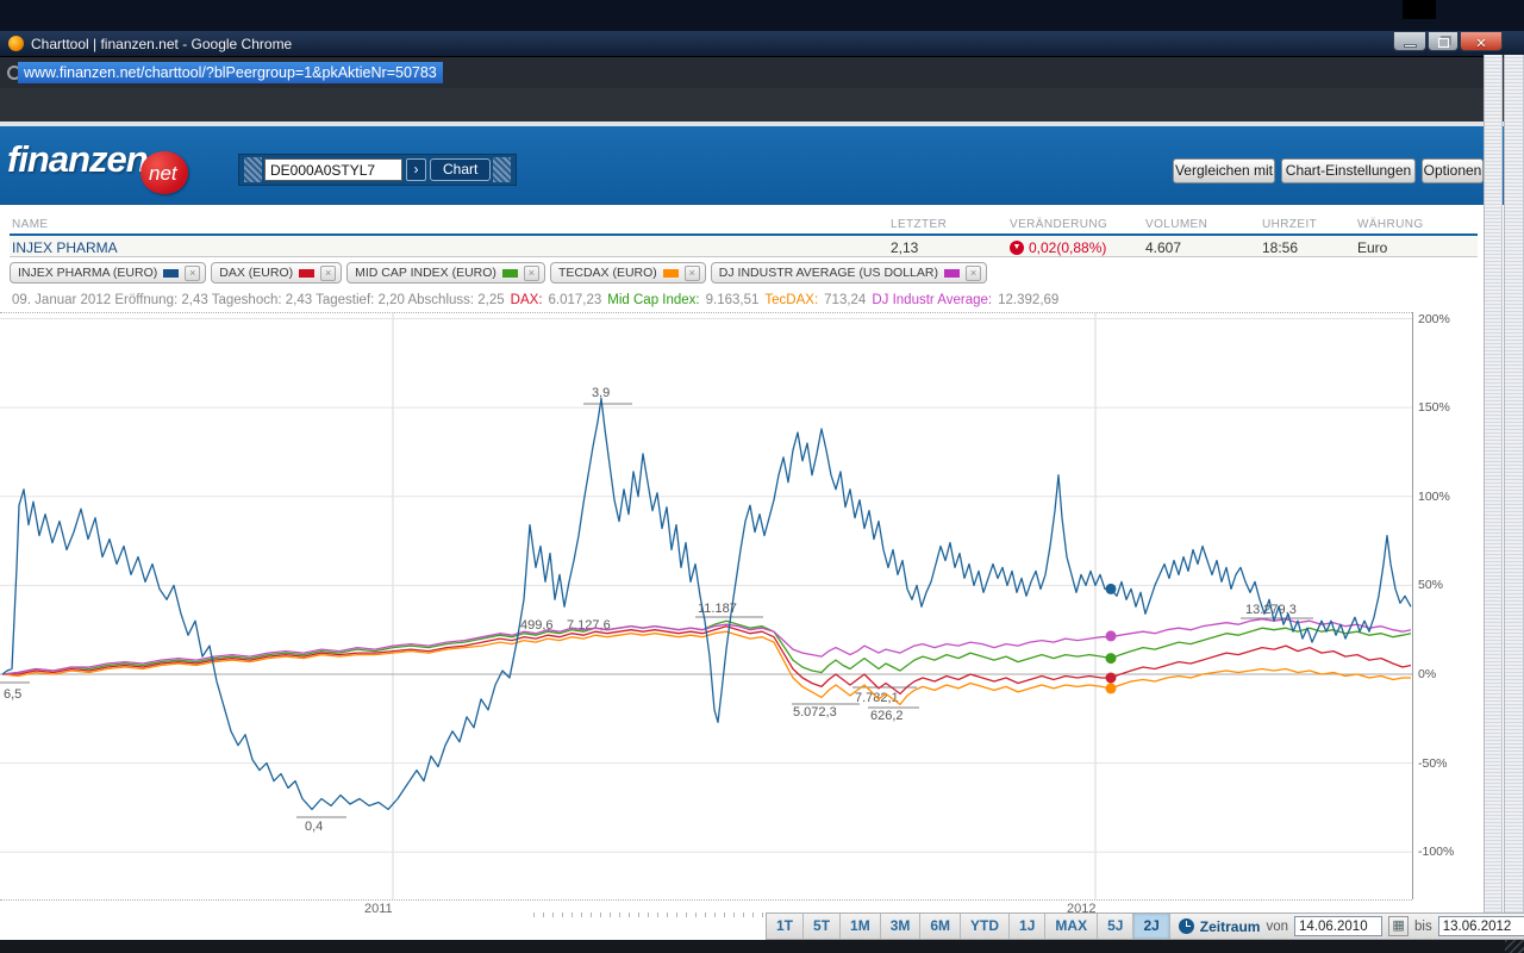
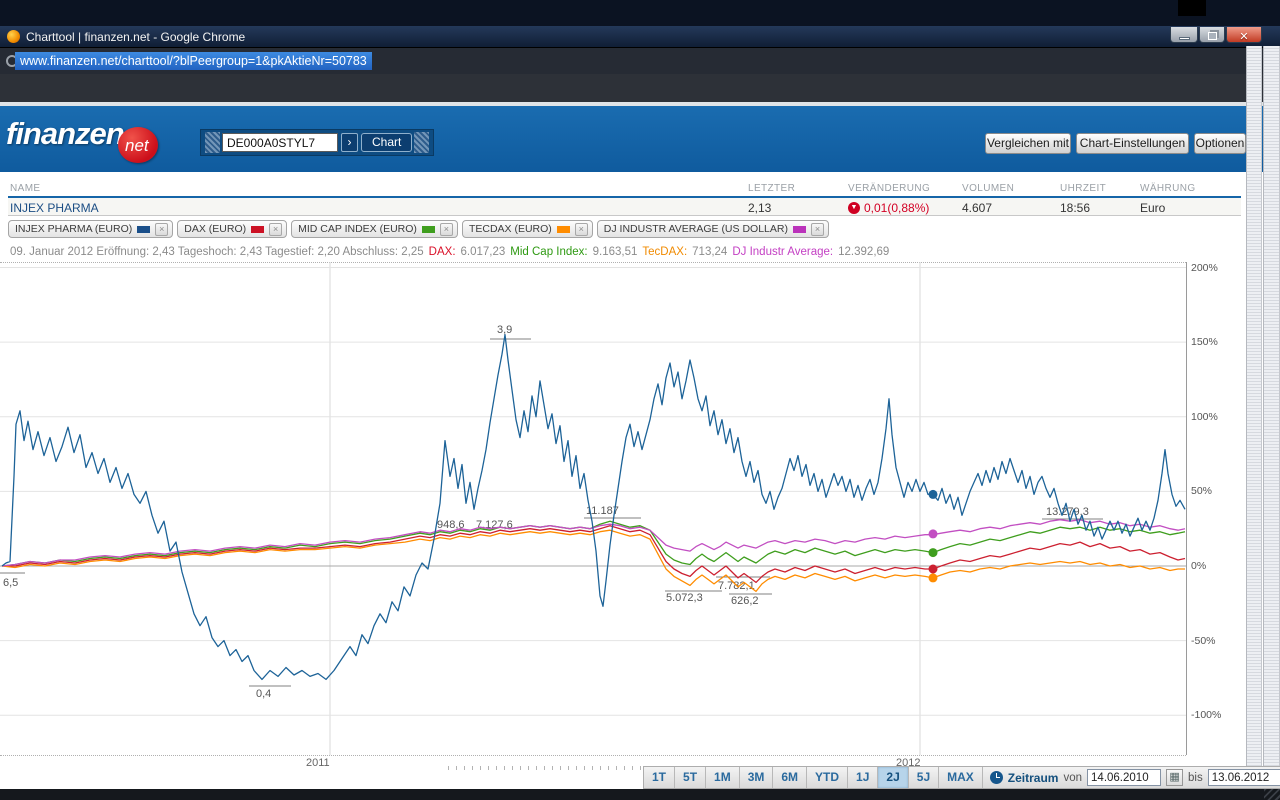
  Charttool | finanzen.net - Google Chrome
  ✕
  www.finanzen.net/charttool/?blPeergroup=1&pkAktieNr=50783
  finanzen
  net
  DE000A0STYL7
  ›
  Chart
  Vergleichen mit
  Chart-Einstellungen
  Optionen
  NAME
  LETZTER
  VERÄNDERUNG
  VOLUMEN
  UHRZEIT
  WÄHRUNG
  INJEX PHARMA
  2,13
- 0,02(0,88%)
+ 0,01(0,88%)
  4.607
  18:56
  Euro
  INJEX PHARMA (EURO)
  ×
  DAX (EURO)
  ×
  MID CAP INDEX (EURO)
  ×
  TECDAX (EURO)
  ×
  DJ INDUSTR AVERAGE (US DOLLAR)
  ×
  09. Januar 2012 Eröffnung: 2,43 Tageshoch: 2,43 Tagestief: 2,20 Abschluss: 2,25 DAX: 6.017,23 Mid Cap Index: 9.163,51 TecDAX: 713,24 DJ Industr Average: 12.392,69
  3,9
- 499,6
+ 948,6
  7.127,6
  11.187
  13.279,3
  6,5
  0,4
  7.72,1
  5.072,3
  626,2
  200%
  150%
  100%
  50%
  0%
  -50%
  -100%
  2011
  2012
  1T
  5T
  1M
  3M
  6M
  YTD
  1J
- MAX
+ 2J
  5J
- 2J
+ MAX
  Zeitraum
  von
  14.06.2010
  ▦
  bis
  13.06.2012
